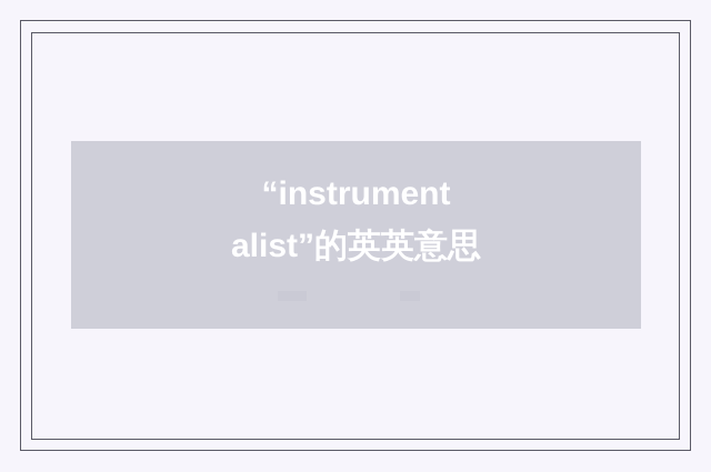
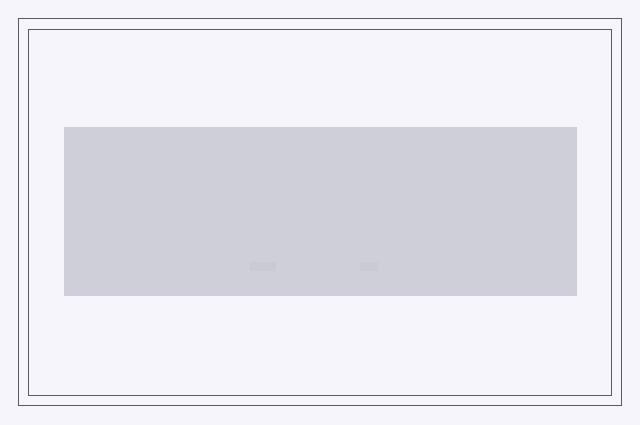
- “instrument
- alist”的英英意思
